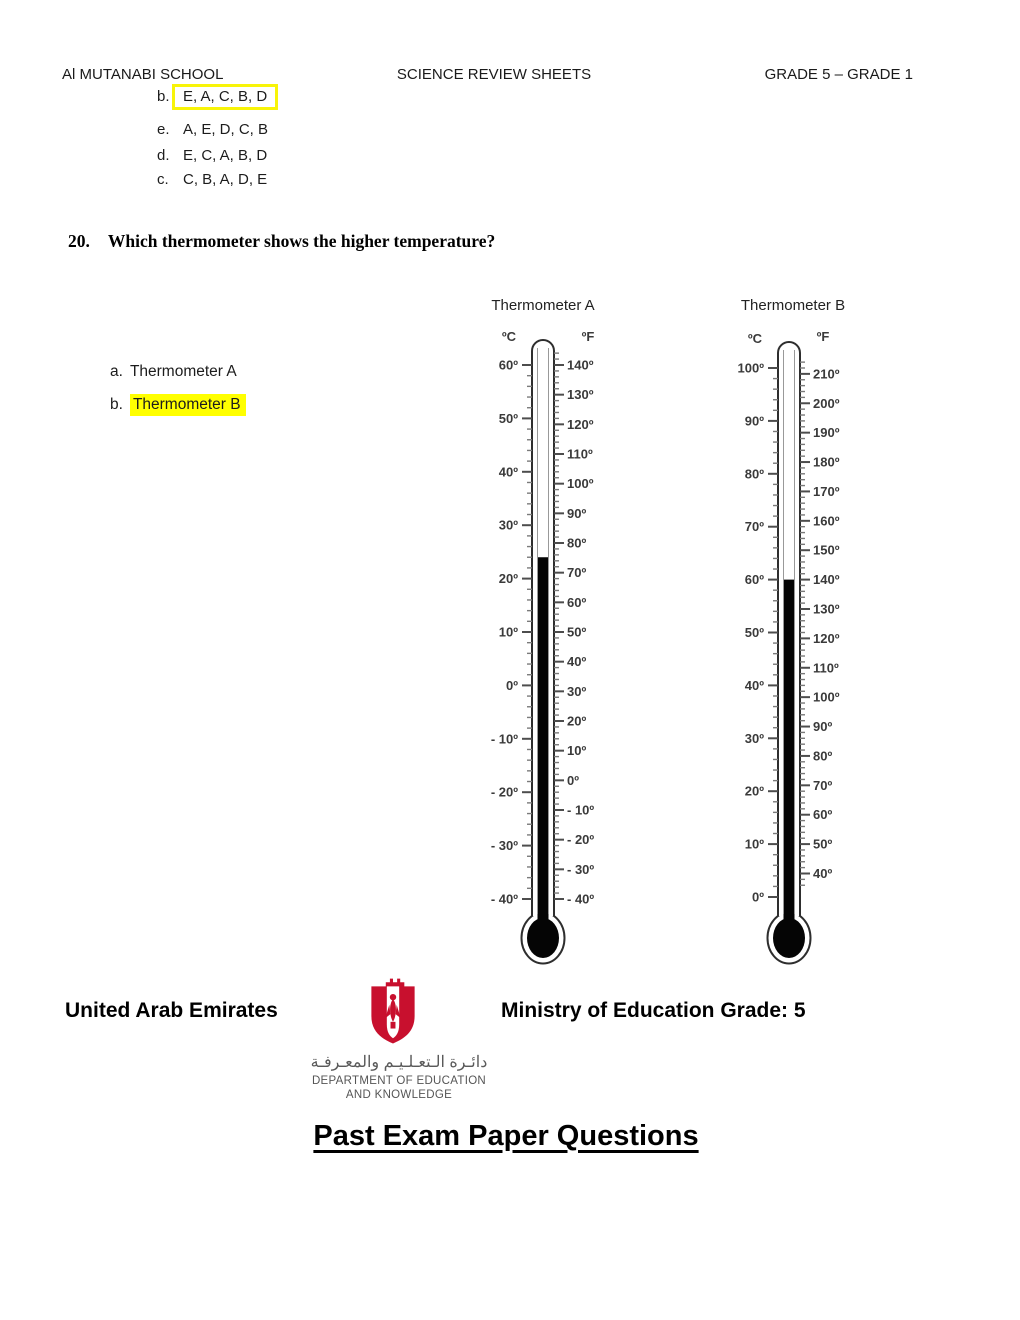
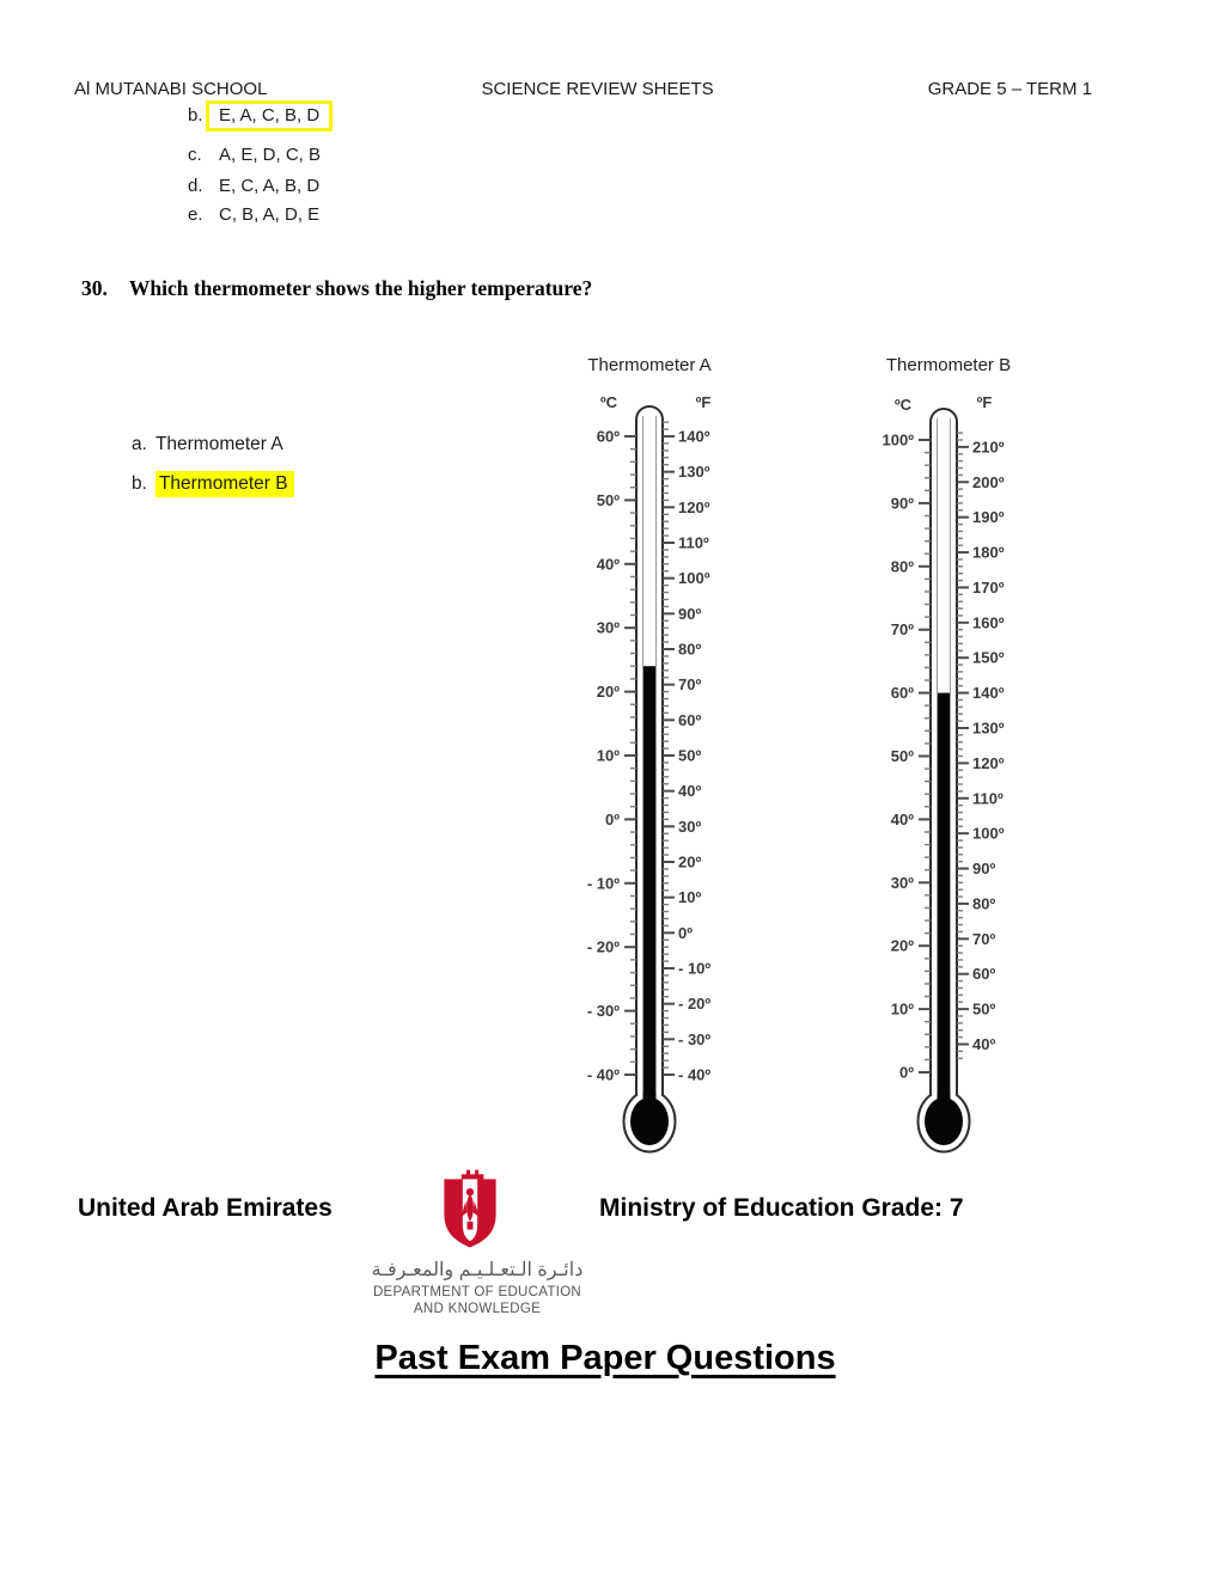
  Al MUTANABI SCHOOL
  SCIENCE REVIEW SHEETS
- GRADE 5 – GRADE 1
+ GRADE 5 – TERM 1
  b. E, A, C, B, D
- e. A, E, D, C, B
+ c. A, E, D, C, B
  d. E, C, A, B, D
- c. C, B, A, D, E
+ e. C, B, A, D, E
- 20.
+ 30.
  Which thermometer shows the higher temperature?
  a. Thermometer A
  b. Thermometer B
  Thermometer A
  Thermometer B
  ºC
  ºF
  ºC
  ºF
  60º
  50º
  40º
  30º
  20º
  10º
  0º
  - 10º
  - 20º
  - 30º
  - 40º
  140º
  130º
  120º
  110º
  100º
  90º
  80º
  70º
  60º
  50º
  40º
  30º
  20º
  10º
  0º
  - 10º
  - 20º
  - 30º
  - 40º
  100º
  90º
  80º
  70º
  60º
  50º
  40º
  30º
  20º
  10º
  0º
  210º
  200º
  190º
  180º
  170º
  160º
  150º
  140º
  130º
  120º
  110º
  100º
  90º
  80º
  70º
  60º
  50º
  40º
  United Arab Emirates
- Ministry of Education Grade: 5
+ Ministry of Education Grade: 7
  دائـرة الـتعـلـيـم والمعـرفـة
  DEPARTMENT OF EDUCATION
  AND KNOWLEDGE
  Past Exam Paper Questions
